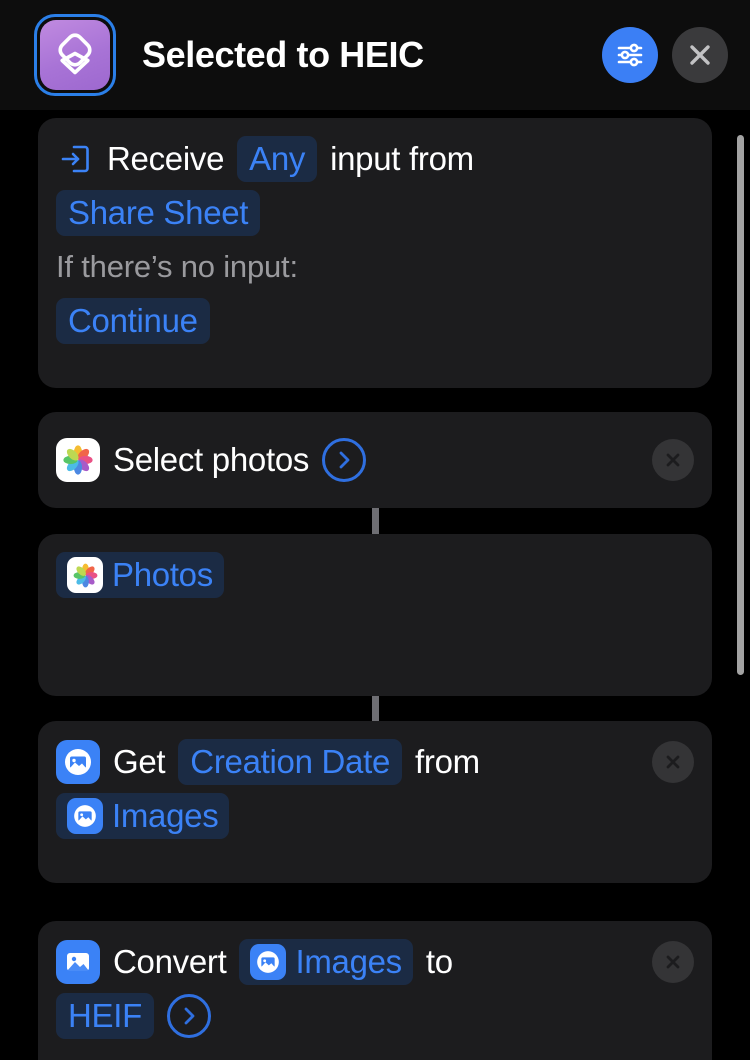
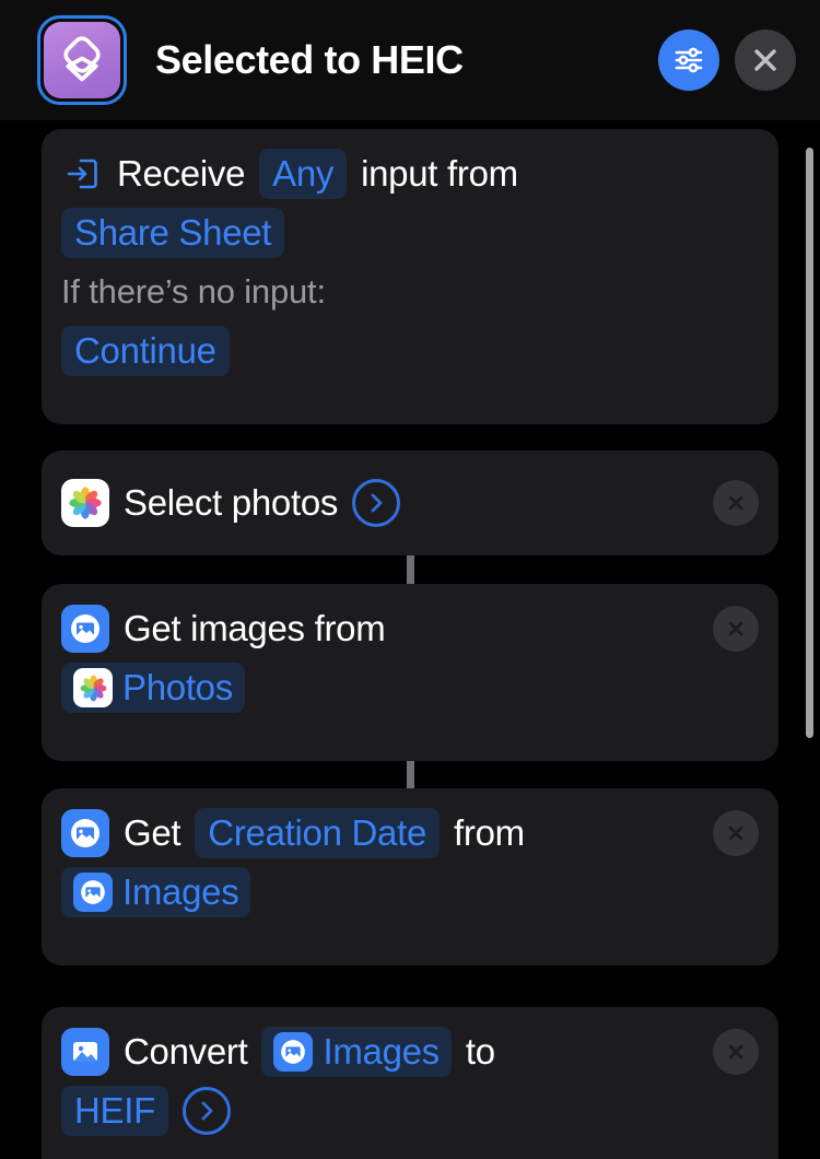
  Selected to HEIC
  Receive
  Any
  input from
  Share Sheet
  If there’s no input:
  Continue
  Select photos
+ Get images from
  Photos
  Get
  Creation Date
  from
  Images
  Convert
  Images
  to
  HEIF
